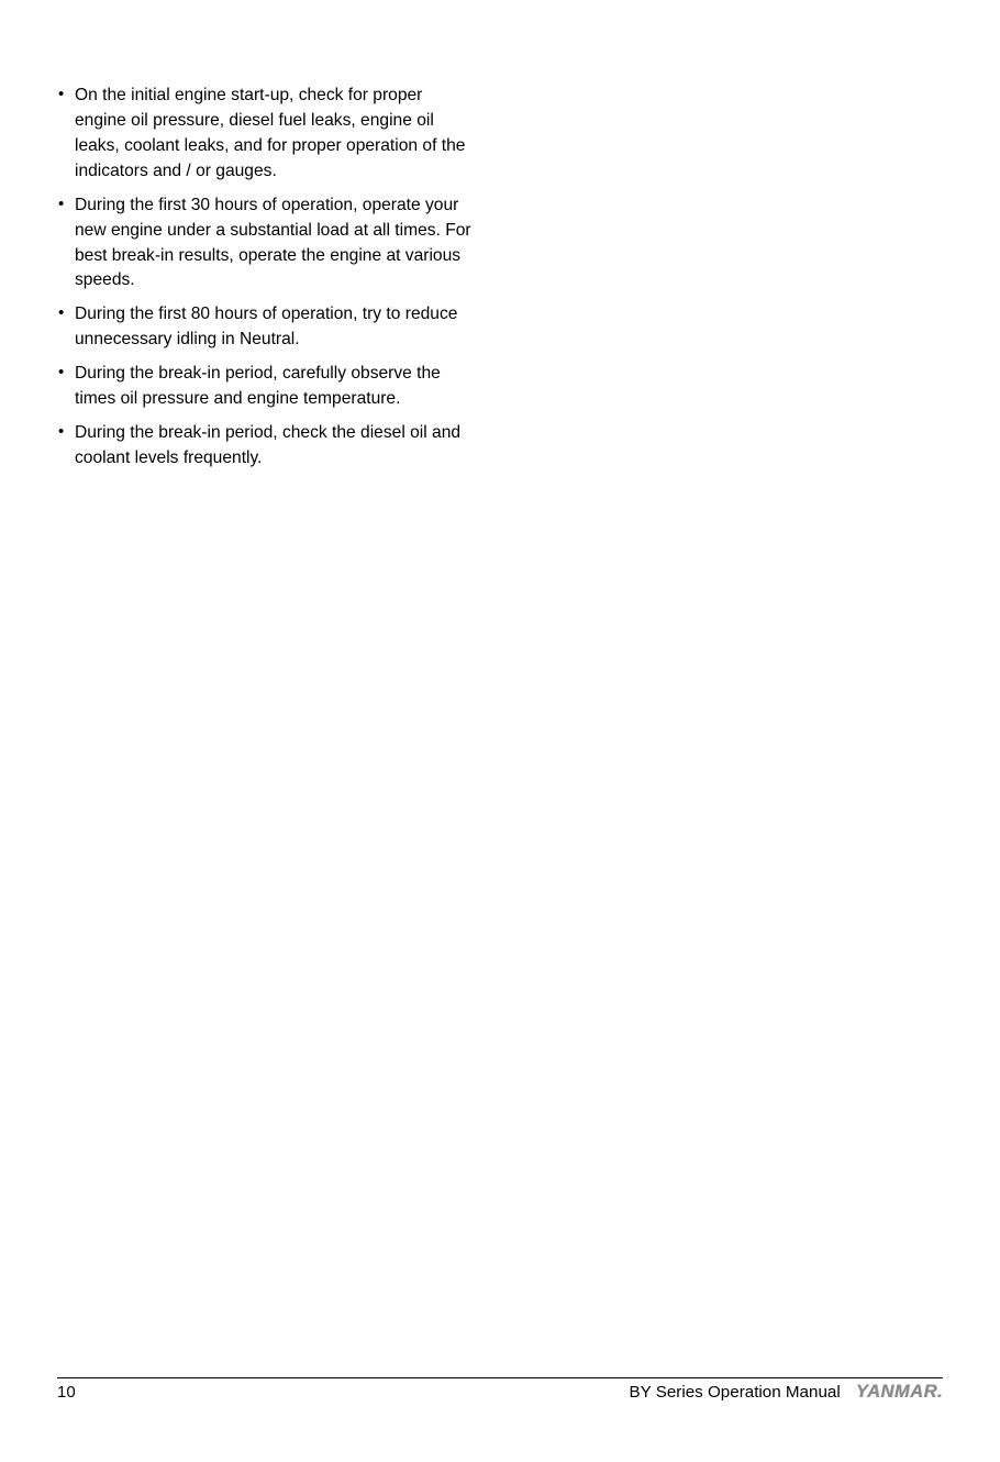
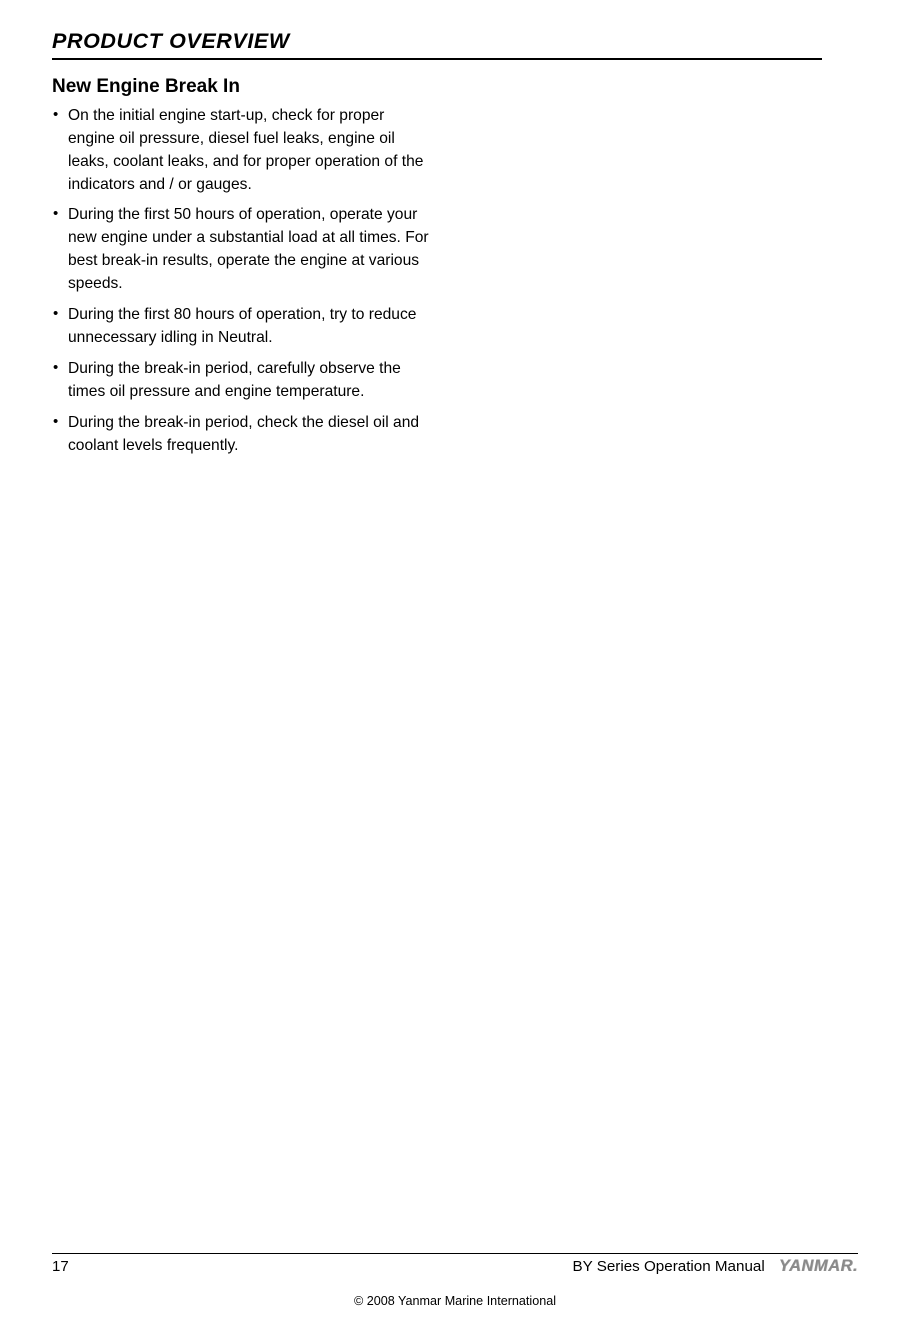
+ PRODUCT OVERVIEW
+ New Engine Break In
  On the initial engine start-up, check for proper engine oil pressure, diesel fuel leaks, engine oil leaks, coolant leaks, and for proper operation of the indicators and / or gauges.
- During the first 30 hours of operation, operate your new engine under a substantial load at all times. For best break-in results, operate the engine at various speeds.
+ During the first 50 hours of operation, operate your new engine under a substantial load at all times. For best break-in results, operate the engine at various speeds.
  During the first 80 hours of operation, try to reduce unnecessary idling in Neutral.
  During the break-in period, carefully observe the times oil pressure and engine temperature.
  During the break-in period, check the diesel oil and coolant levels frequently.
- 10
+ 17
  BY Series Operation Manual
  YANMAR.
+ © 2008 Yanmar Marine International
